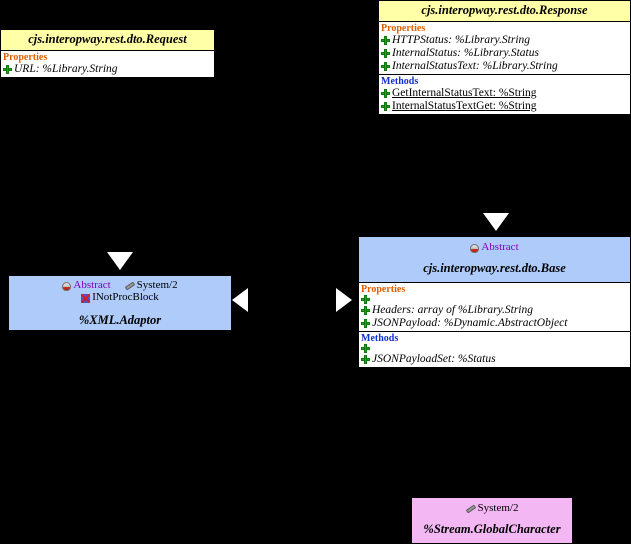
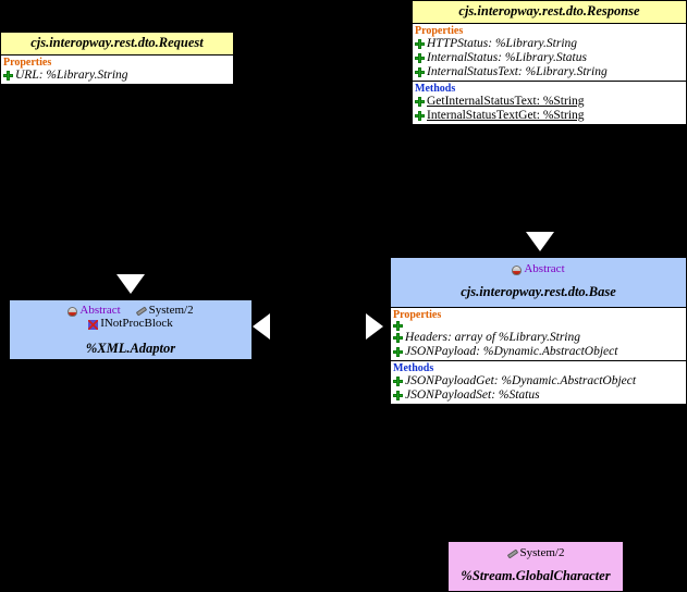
  cjs.interopway.rest.dto.Request
  Properties
  URL: %Library.String
  cjs.interopway.rest.dto.Response
  Properties
  HTTPStatus: %Library.String
  InternalStatus: %Library.Status
  InternalStatusText: %Library.String
  Methods
  GetInternalStatusText: %String
  InternalStatusTextGet: %String
  Abstract
  cjs.interopway.rest.dto.Base
  Properties
  Headers: array of %Library.String
  JSONPayload: %Dynamic.AbstractObject
  Methods
+ JSONPayloadGet: %Dynamic.AbstractObject
  JSONPayloadSet: %Status
  Abstract
  System/2
  INotProcBlock
  %XML.Adaptor
  System/2
  %Stream.GlobalCharacter
